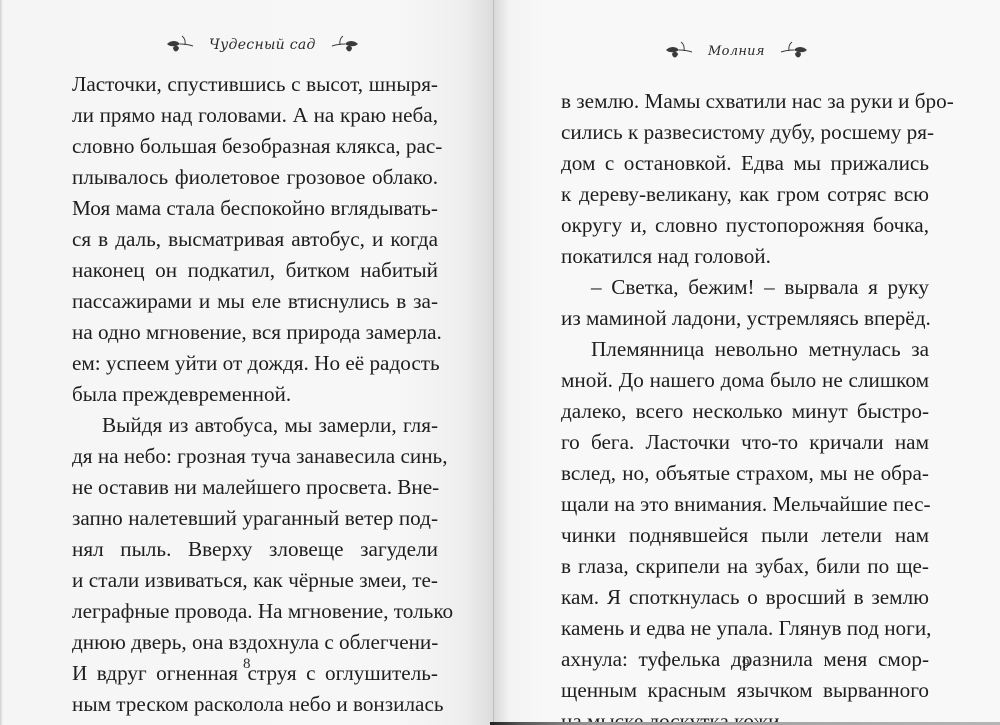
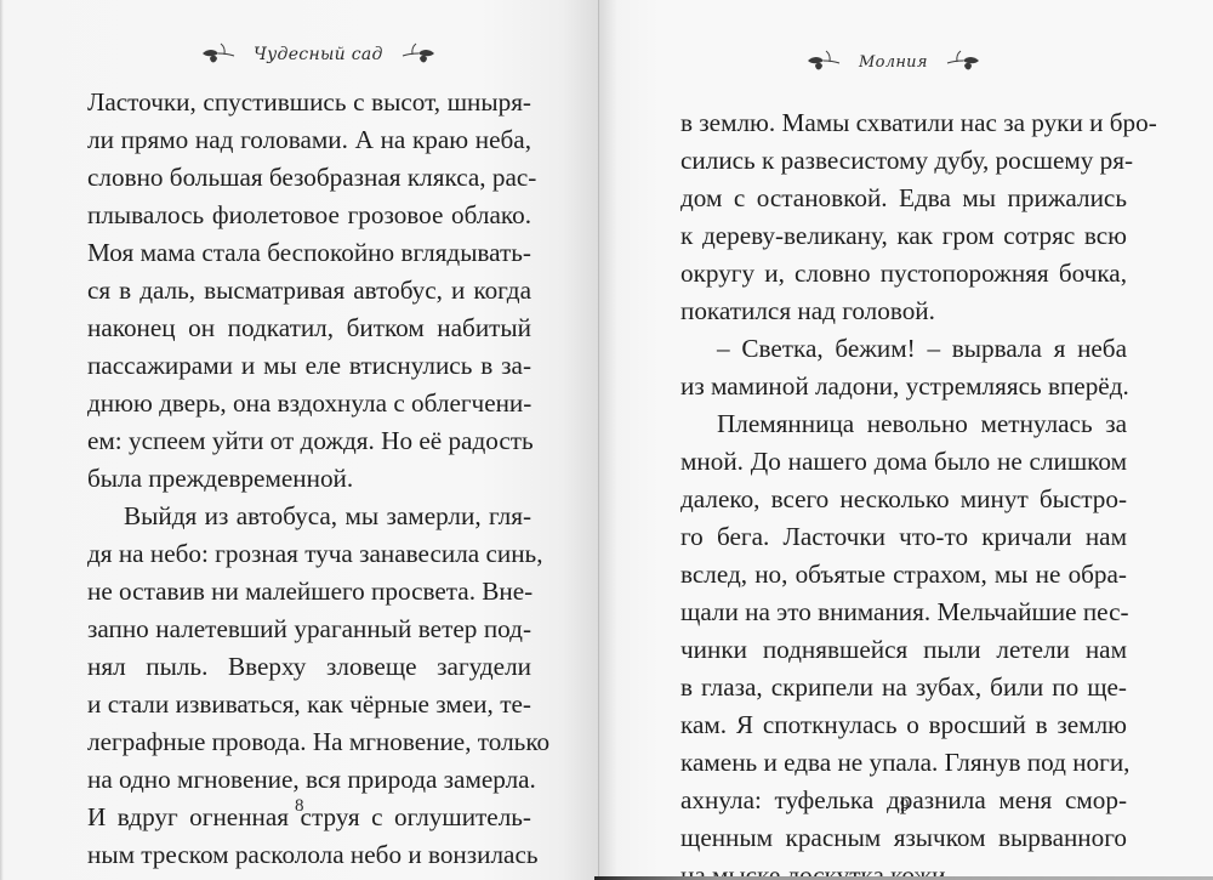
  Чудесный сад
  Ласточки, спустившись с высот, шныря-
  ли прямо над головами. А на краю неба,
  словно большая безобразная клякса, рас-
  плывалось фиолетовое грозовое облако.
  Моя мама стала беспокойно вглядывать-
  ся в даль, высматривая автобус, и когда
  наконец он подкатил, битком набитый
  пассажирами и мы еле втиснулись в за-
- на одно мгновение, вся природа замерла.
+ днюю дверь, она вздохнула с облегчени-
  ем: успеем уйти от дождя. Но её радость
  была преждевременной.
  Выйдя из автобуса, мы замерли, гля-
  дя на небо: грозная туча занавесила синь,
  не оставив ни малейшего просвета. Вне-
  запно налетевший ураганный ветер под-
  нял пыль. Вверху зловеще загудели
  и стали извиваться, как чёрные змеи, те-
  леграфные провода. На мгновение, только
- днюю дверь, она вздохнула с облегчени-
+ на одно мгновение, вся природа замерла.
  И вдруг огненная струя с оглушитель-
  ным треском расколола небо и вонзилась
  8
  Молния
  в землю. Мамы схватили нас за руки и бро-
  сились к развесистому дубу, росшему ря-
  дом с остановкой. Едва мы прижались
  к дереву-великану, как гром сотряс всю
  округу и, словно пустопорожняя бочка,
  покатился над головой.
- – Светка, бежим! – вырвала я руку
+ – Светка, бежим! – вырвала я неба
  из маминой ладони, устремляясь вперёд.
  Племянница невольно метнулась за
  мной. До нашего дома было не слишком
  далеко, всего несколько минут быстро-
  го бега. Ласточки что-то кричали нам
  вслед, но, объятые страхом, мы не обра-
  щали на это внимания. Мельчайшие пес-
  чинки поднявшейся пыли летели нам
  в глаза, скрипели на зубах, били по ще-
  кам. Я споткнулась о вросший в землю
  камень и едва не упала. Глянув под ноги,
  ахнула: туфелька дразнила меня смор-
  щенным красным язычком вырванного
  на мыске лоскутка кожи.
  9
